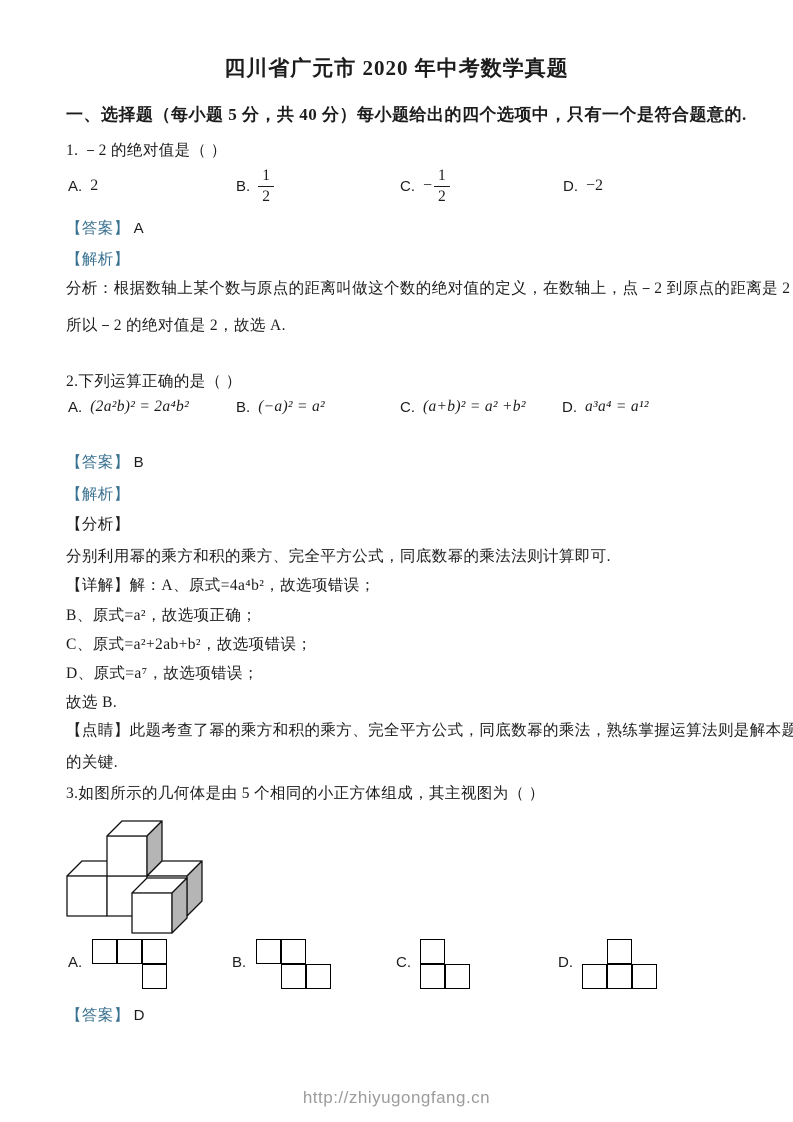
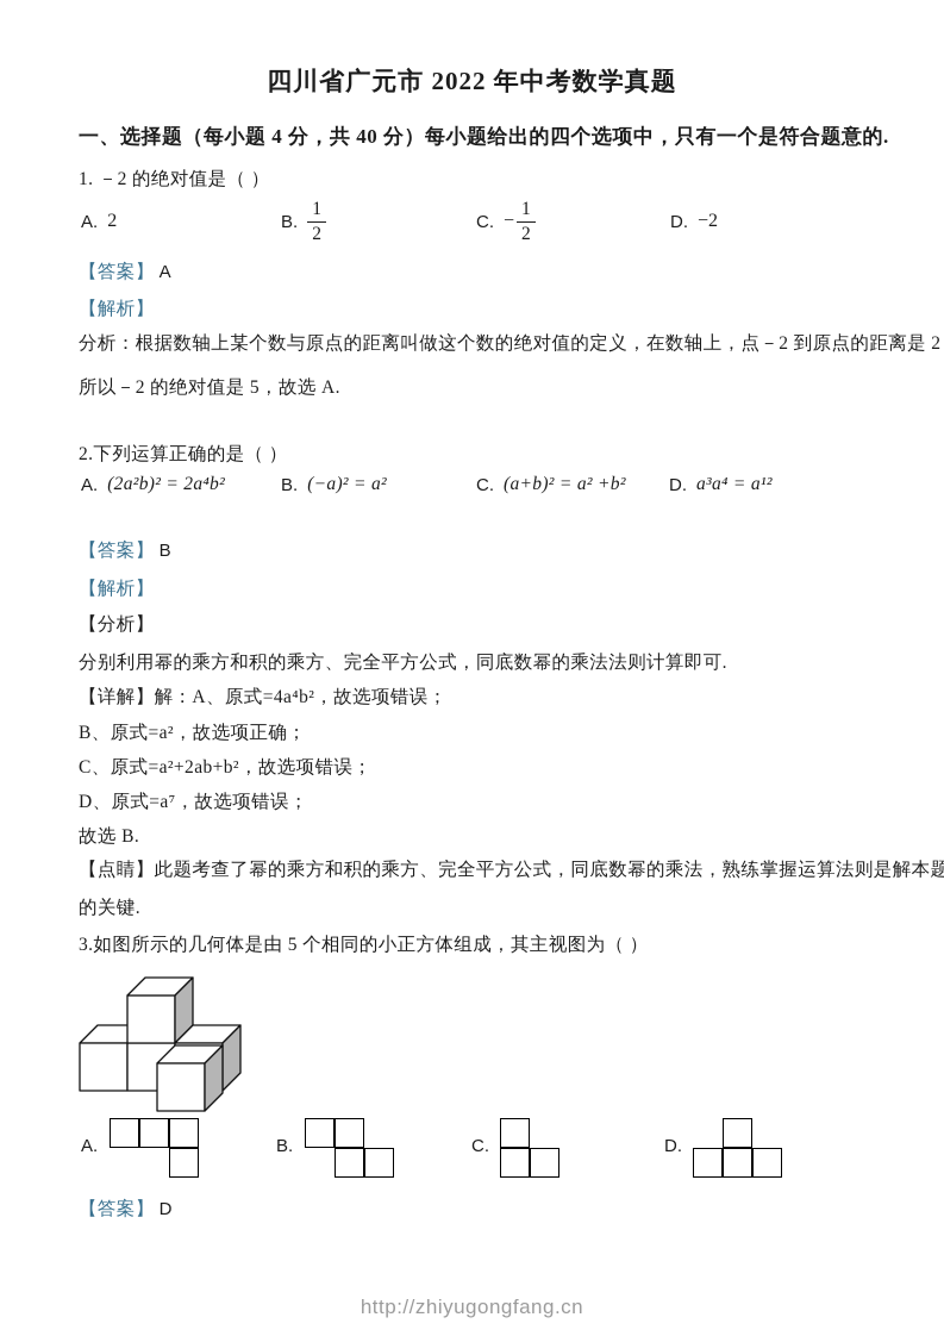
- 四川省广元市 2020 年中考数学真题
+ 四川省广元市 2022 年中考数学真题
- 一、选择题（每小题 5 分，共 40 分）每小题给出的四个选项中，只有一个是符合题意的.
+ 一、选择题（每小题 4 分，共 40 分）每小题给出的四个选项中，只有一个是符合题意的.
  1. －2 的绝对值是（ ）
  A.
  2
  B.
  1
  2
  C.
  −
  1
  2
  D.
  −2
  【答案】 A
  【解析】
  分析：根据数轴上某个数与原点的距离叫做这个数的绝对值的定义，在数轴上，点－2 到原点的距离是 2
- 所以－2 的绝对值是 2，故选 A.
+ 所以－2 的绝对值是 5，故选 A.
  2.下列运算正确的是（ ）
  A.
  (2a²b)² = 2a⁴b²
  B.
  (−a)² = a²
  C.
  (a+b)² = a² +b²
  D.
  a³a⁴ = a¹²
  【答案】 B
  【解析】
  【分析】
  分别利用幂的乘方和积的乘方、完全平方公式，同底数幂的乘法法则计算即可.
  【详解】解：A、原式=4a⁴b²，故选项错误；
  B、原式=a²，故选项正确；
  C、原式=a²+2ab+b²，故选项错误；
  D、原式=a⁷，故选项错误；
  故选 B.
  【点睛】此题考查了幂的乘方和积的乘方、完全平方公式，同底数幂的乘法，熟练掌握运算法则是解本题
  的关键.
  3.如图所示的几何体是由 5 个相同的小正方体组成，其主视图为（ ）
  A.
  B.
  C.
  D.
  【答案】 D
  http://zhiyugongfang.cn
